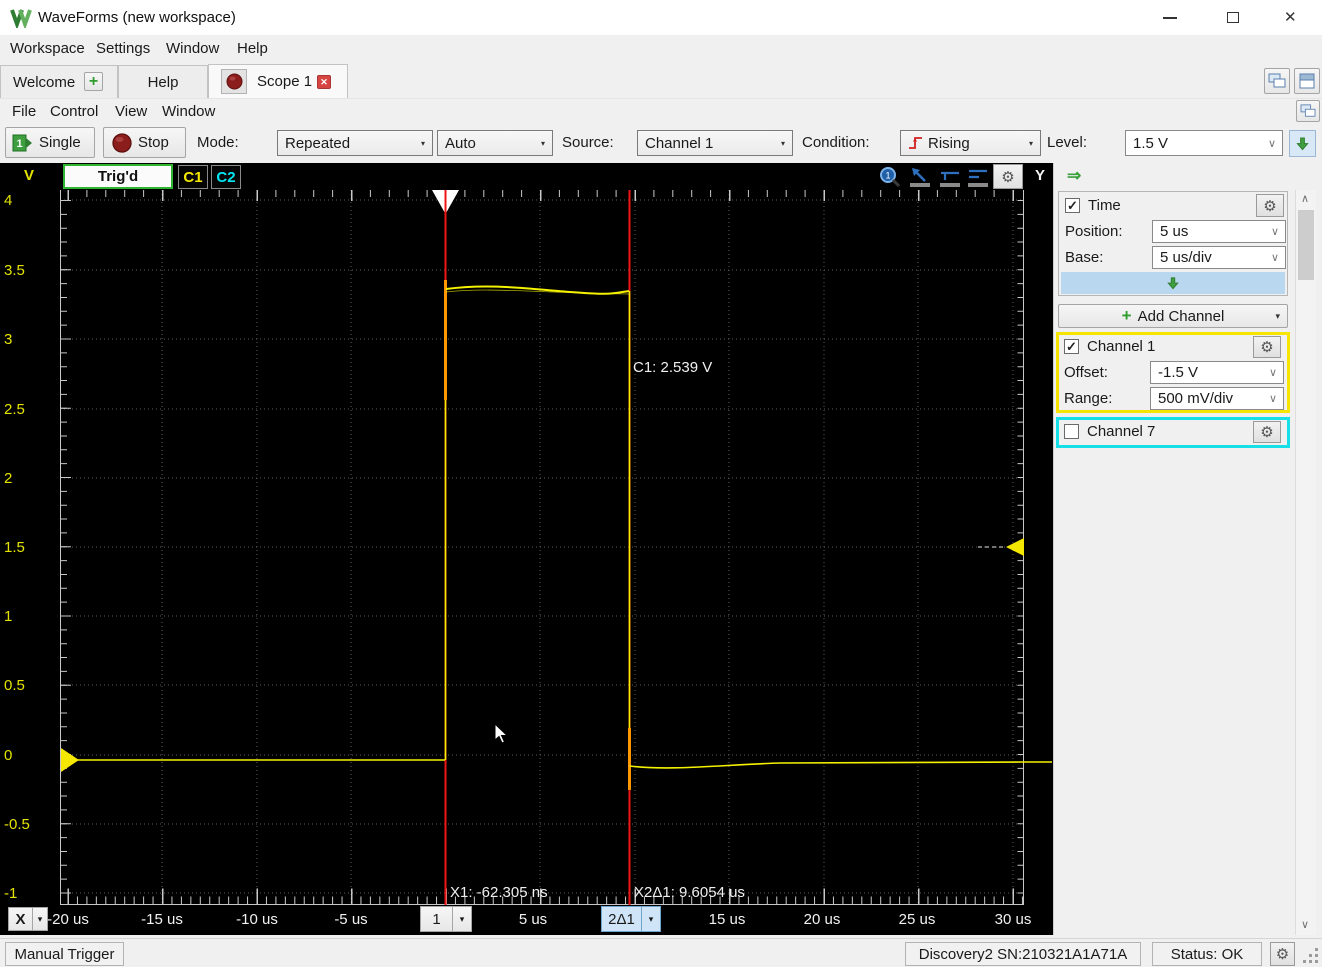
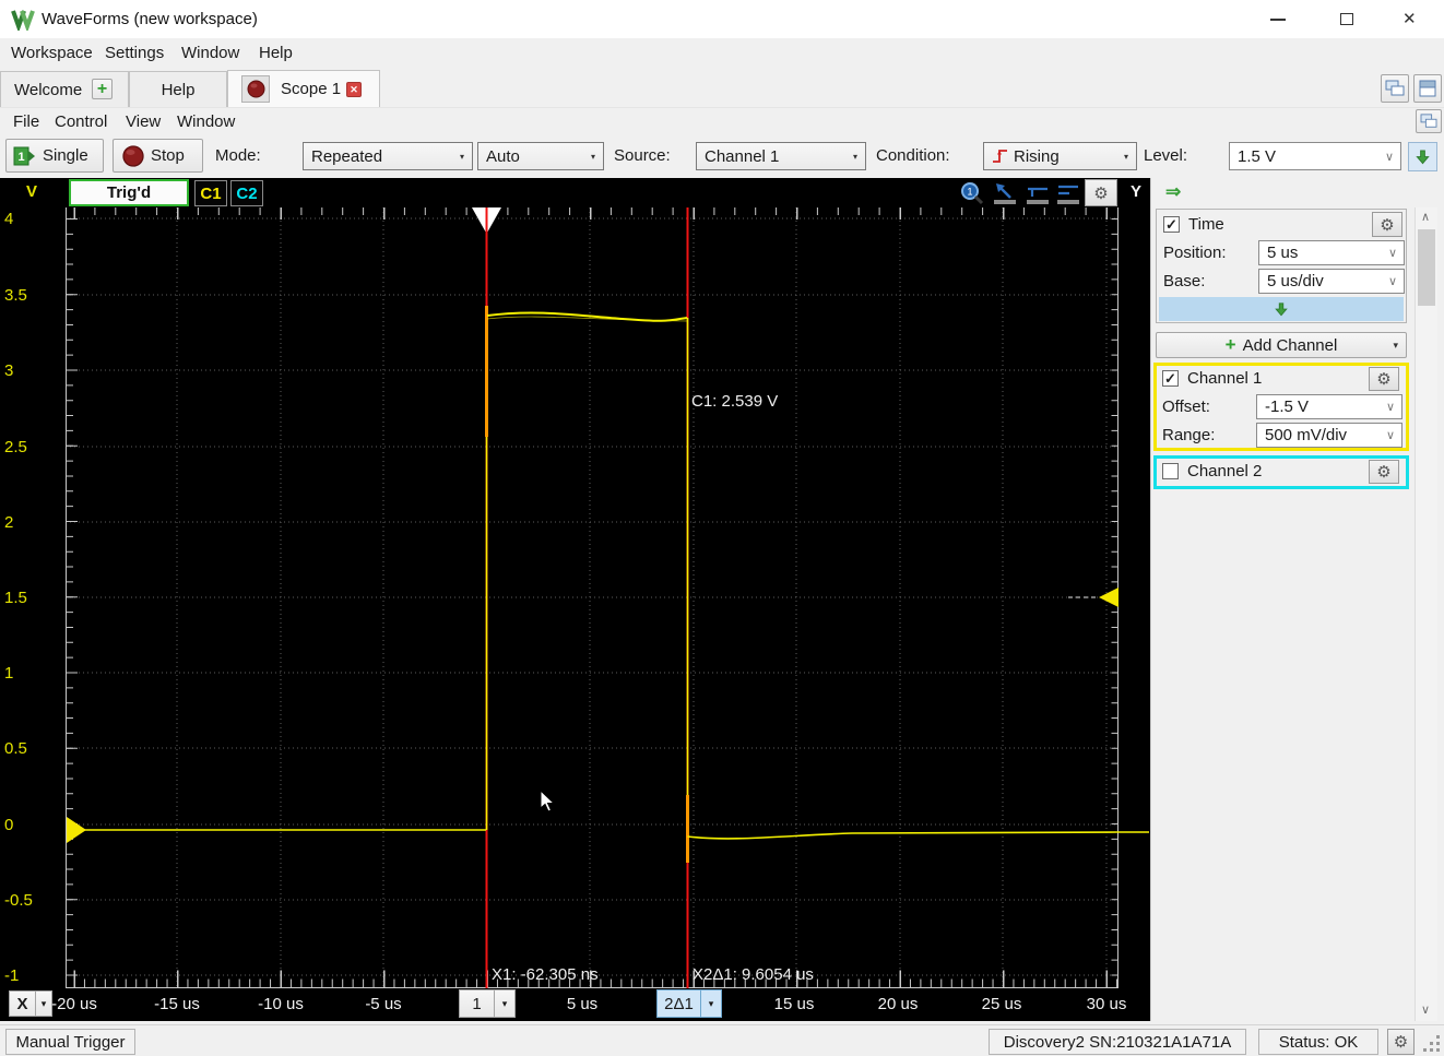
  WaveForms (new workspace)
  ✕
  Workspace
  Settings
  Window
  Help
  Welcome
  +
  Help
  Scope 1
  ✕
  File
  Control
  View
  Window
  1
  Single
  Stop
  Mode:
  Repeated
  ▾
  Auto
  ▾
  Source:
  Channel 1
  ▾
  Condition:
  Rising
  ▾
  Level:
  1.5 V
  ∨
  V
  Trig'd
  C1
  C2
  1
  ⚙
  Y
  4
  3.5
  3
  2.5
  2
  1.5
  1
  0.5
  0
  -0.5
  -1
  C1: 2.539 V
  X1: -62.305 ns
  X2Δ1: 9.6054 us
  X
  ▾
  -20 us
  -15 us
  -10 us
  -5 us
  5 us
  15 us
  20 us
  25 us
  30 us
  1
  ▾
  2Δ1
  ▾
  ⇒
  ✓
  Time
  ⚙
  Position:
  5 us
  ∨
  Base:
  5 us/div
  ∨
  +
  Add Channel
  ▾
  ✓
  Channel 1
  ⚙
  Offset:
  -1.5 V
  ∨
  Range:
  500 mV/div
  ∨
- Channel 7
+ Channel 2
  ⚙
  ∧
  ∨
  Manual Trigger
  Discovery2 SN:210321A1A71A
  Status: OK
  ⚙
